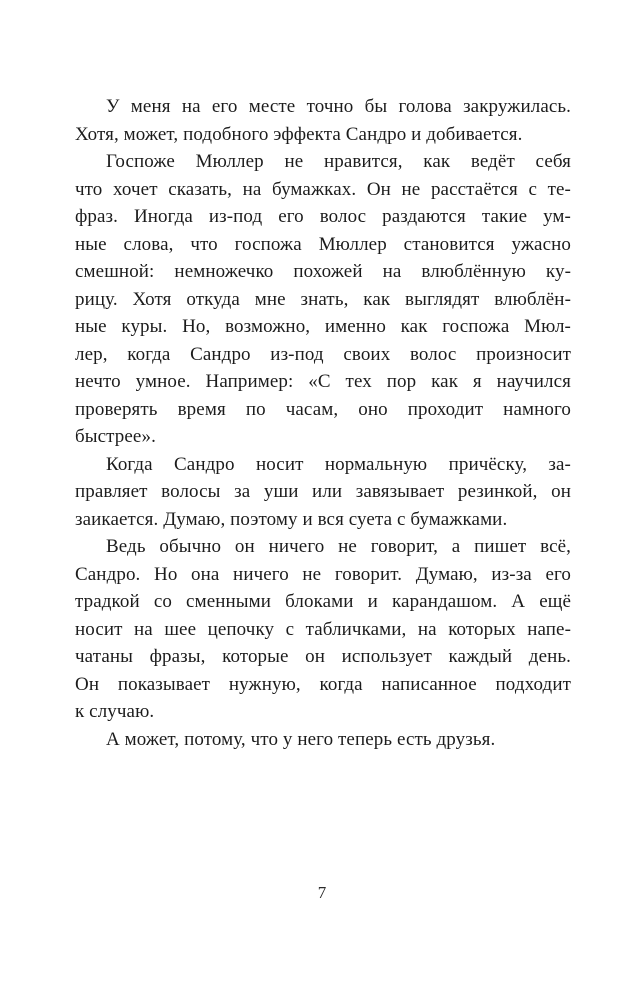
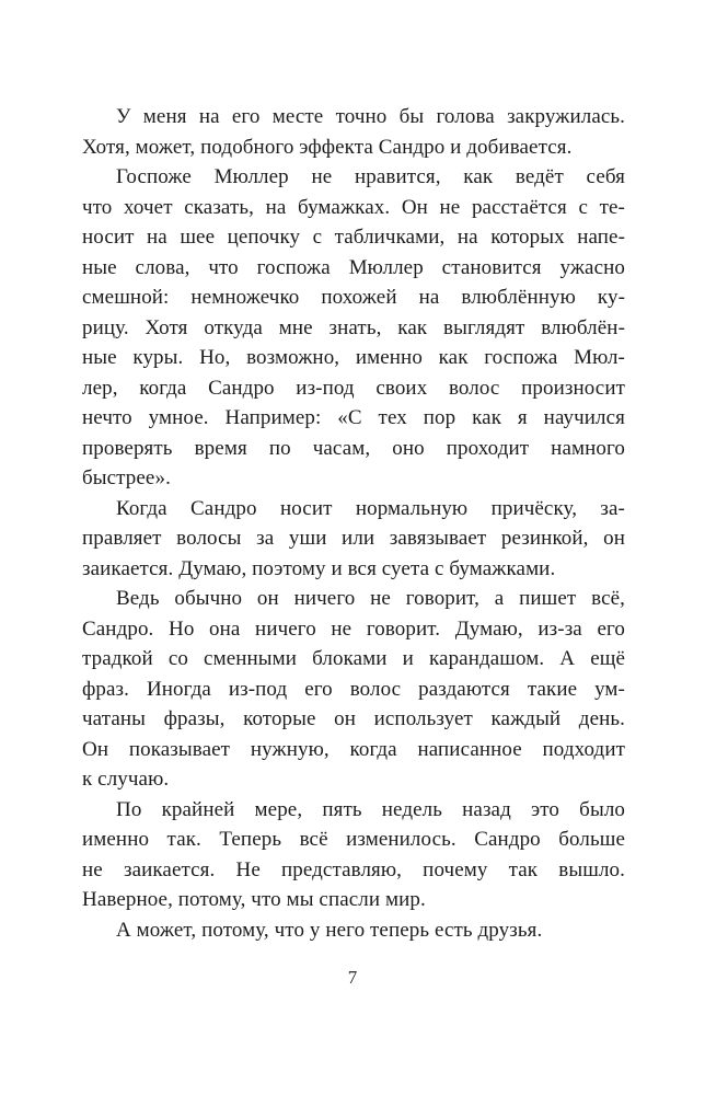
  У меня на его месте точно бы голова закружилась.
  Хотя, может, подобного эффекта Сандро и добивается.
  Госпоже Мюллер не нравится, как ведёт себя
  что хочет сказать, на бумажках. Он не расстаётся с те-
- фраз. Иногда из-под его волос раздаются такие ум-
+ носит на шее цепочку с табличками, на которых напе-
  ные слова, что госпожа Мюллер становится ужасно
  смешной: немножечко похожей на влюблённую ку-
  рицу. Хотя откуда мне знать, как выглядят влюблён-
  ные куры. Но, возможно, именно как госпожа Мюл-
  лер, когда Сандро из-под своих волос произносит
  нечто умное. Например: «С тех пор как я научился
  проверять время по часам, оно проходит намного
  быстрее».
  Когда Сандро носит нормальную причёску, за-
  правляет волосы за уши или завязывает резинкой, он
  заикается. Думаю, поэтому и вся суета с бумажками.
  Ведь обычно он ничего не говорит, а пишет всё,
  Сандро. Но она ничего не говорит. Думаю, из-за его
  традкой со сменными блоками и карандашом. А ещё
- носит на шее цепочку с табличками, на которых напе-
+ фраз. Иногда из-под его волос раздаются такие ум-
  чатаны фразы, которые он использует каждый день.
  Он показывает нужную, когда написанное подходит
  к случаю.
+ По крайней мере, пять недель назад это было
+ именно так. Теперь всё изменилось. Сандро больше
+ не заикается. Не представляю, почему так вышло.
+ Наверное, потому, что мы спасли мир.
  А может, потому, что у него теперь есть друзья.
  7
